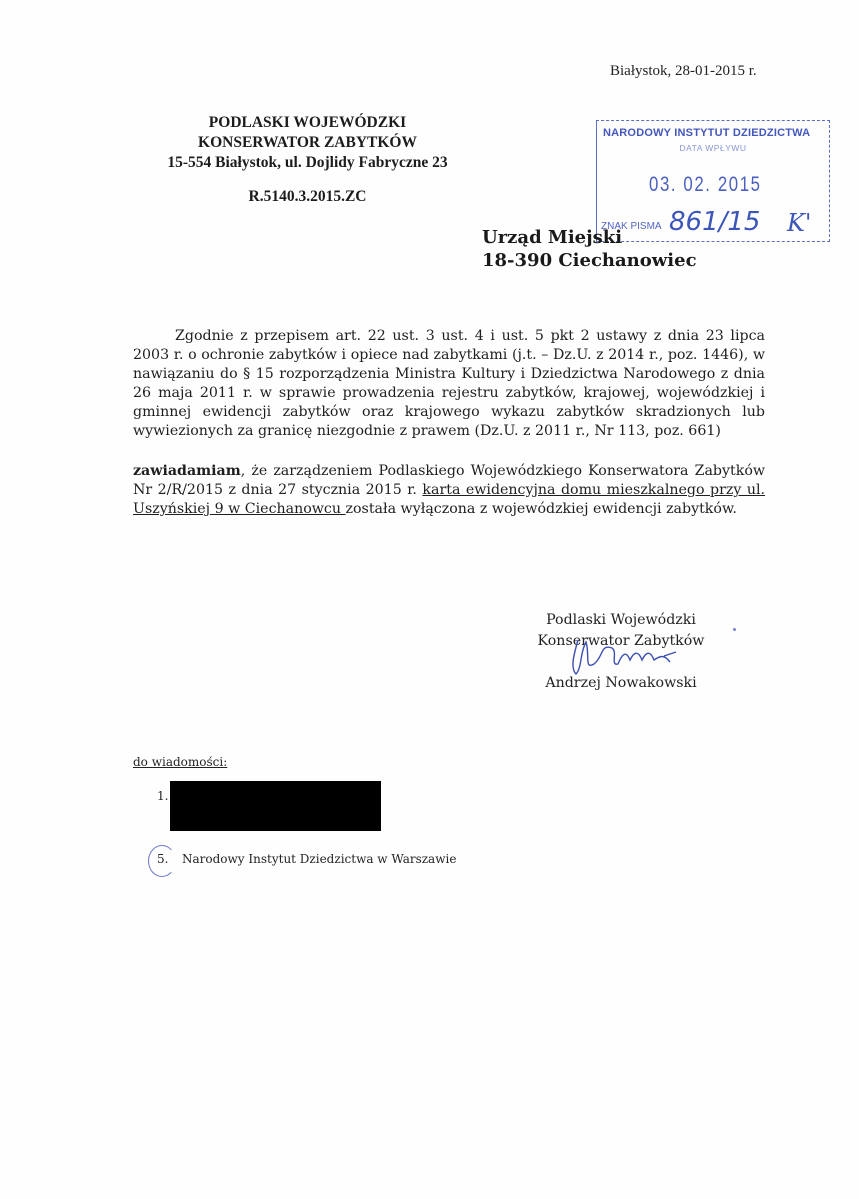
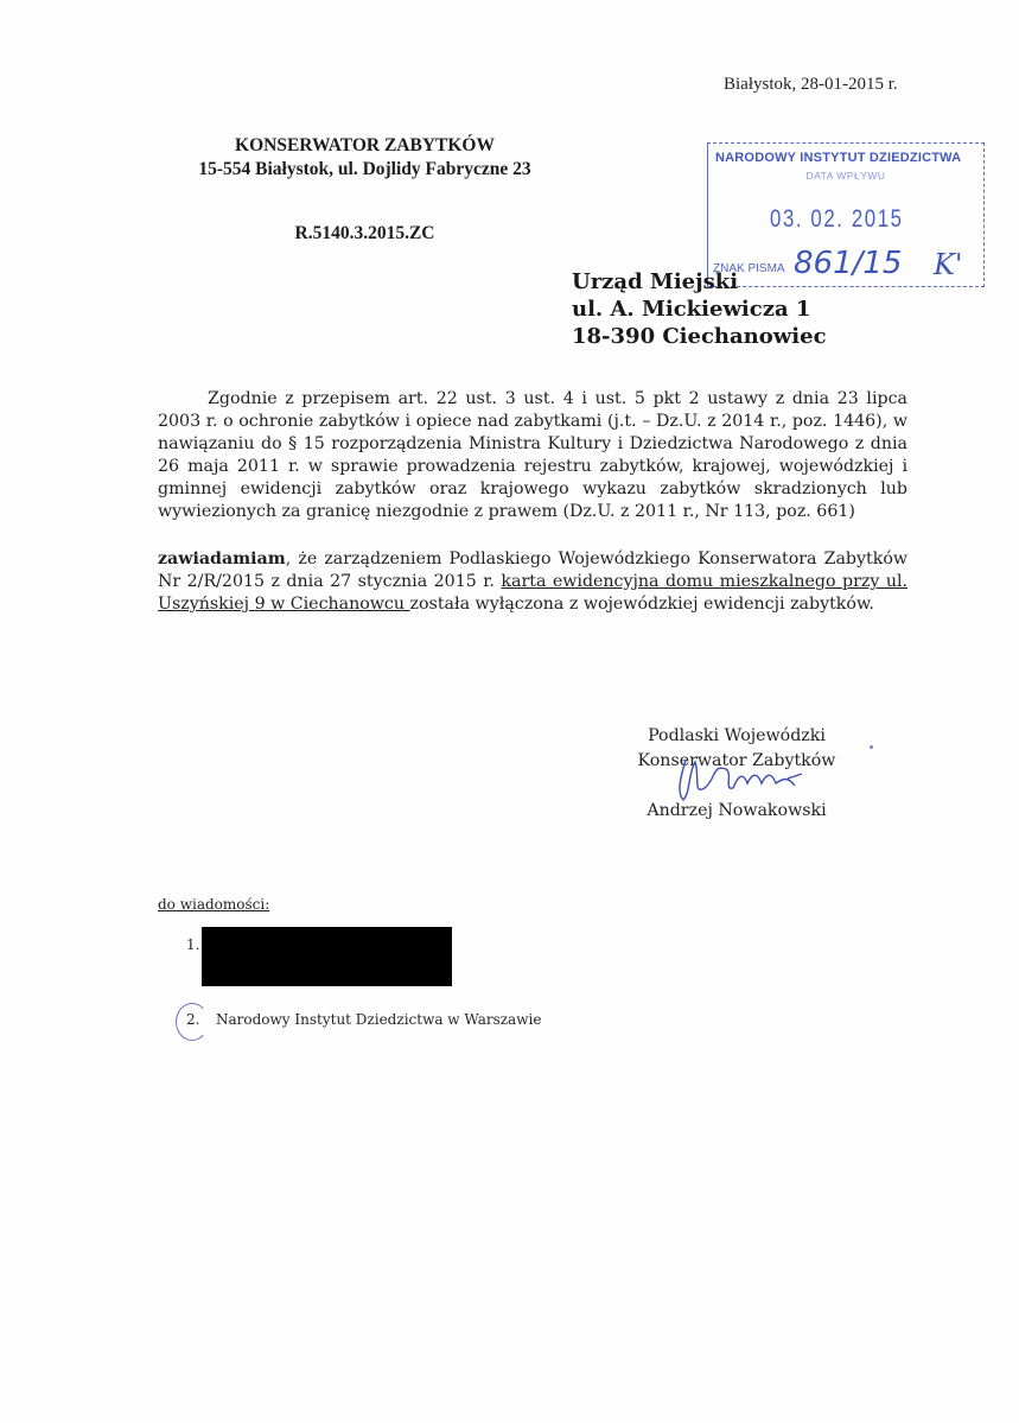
  Białystok, 28-01-2015 r.
- PODLASKI WOJEWÓDZKI
  KONSERWATOR ZABYTKÓW
  15-554 Białystok, ul. Dojlidy Fabryczne 23
  R.5140.3.2015.ZC
  NARODOWY INSTYTUT DZIEDZICTWA
  DATA WPŁYWU
  03. 02. 2015
  ZNAK PISMA
  861/15
  K'
  Urząd Miejski
+ ul. A. Mickiewicza 1
  18-390 Ciechanowiec
  Zgodnie z przepisem art. 22 ust. 3 ust. 4 i ust. 5 pkt 2 ustawy z dnia 23 lipca 2003 r. o ochronie zabytków i opiece nad zabytkami (j.t. – Dz.U. z 2014 r., poz. 1446), w nawiązaniu do § 15 rozporządzenia Ministra Kultury i Dziedzictwa Narodowego z dnia 26 maja 2011 r. w sprawie prowadzenia rejestru zabytków, krajowej, wojewódzkiej i gminnej ewidencji zabytków oraz krajowego wykazu zabytków skradzionych lub wywiezionych za granicę niezgodnie z prawem (Dz.U. z 2011 r., Nr 113, poz. 661)
  zawiadamiam, że zarządzeniem Podlaskiego Wojewódzkiego Konserwatora Zabytków Nr 2/R/2015 z dnia 27 stycznia 2015 r. karta ewidencyjna domu mieszkalnego przy ul. Uszyńskiej 9 w Ciechanowcu została wyłączona z wojewódzkiej ewidencji zabytków.
  Podlaski Wojewódzki
  Konserwator Zabytków
  Andrzej Nowakowski
  do wiadomości:
  1.
- 5.
+ 2.
  Narodowy Instytut Dziedzictwa w Warszawie
